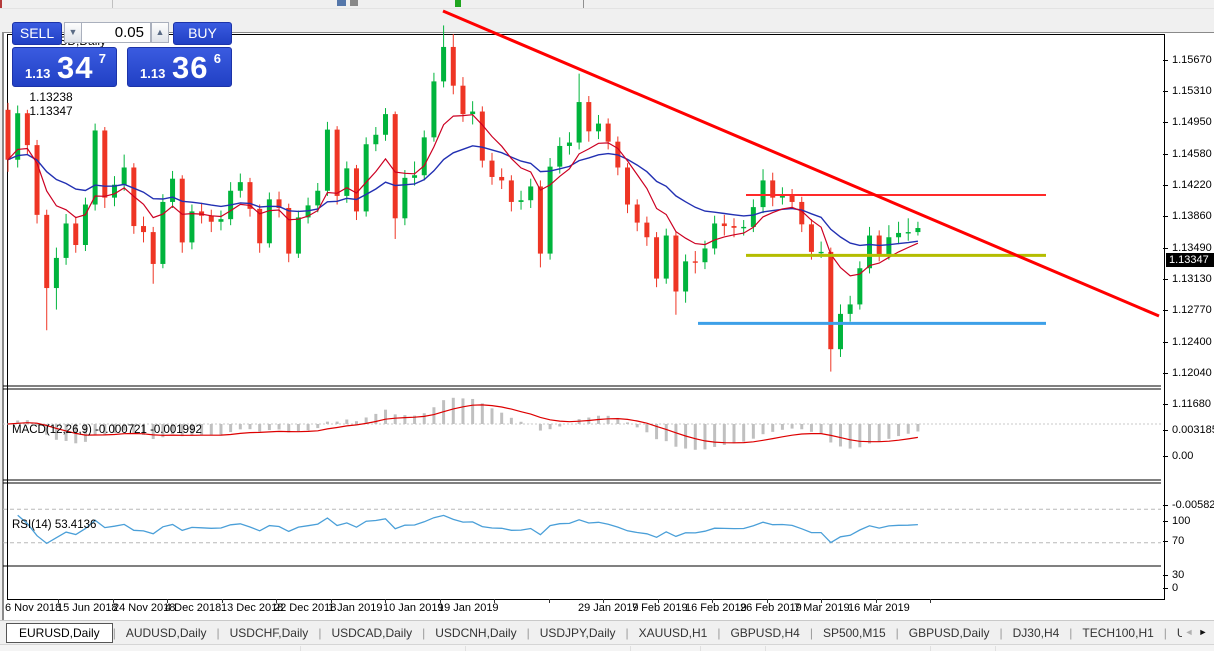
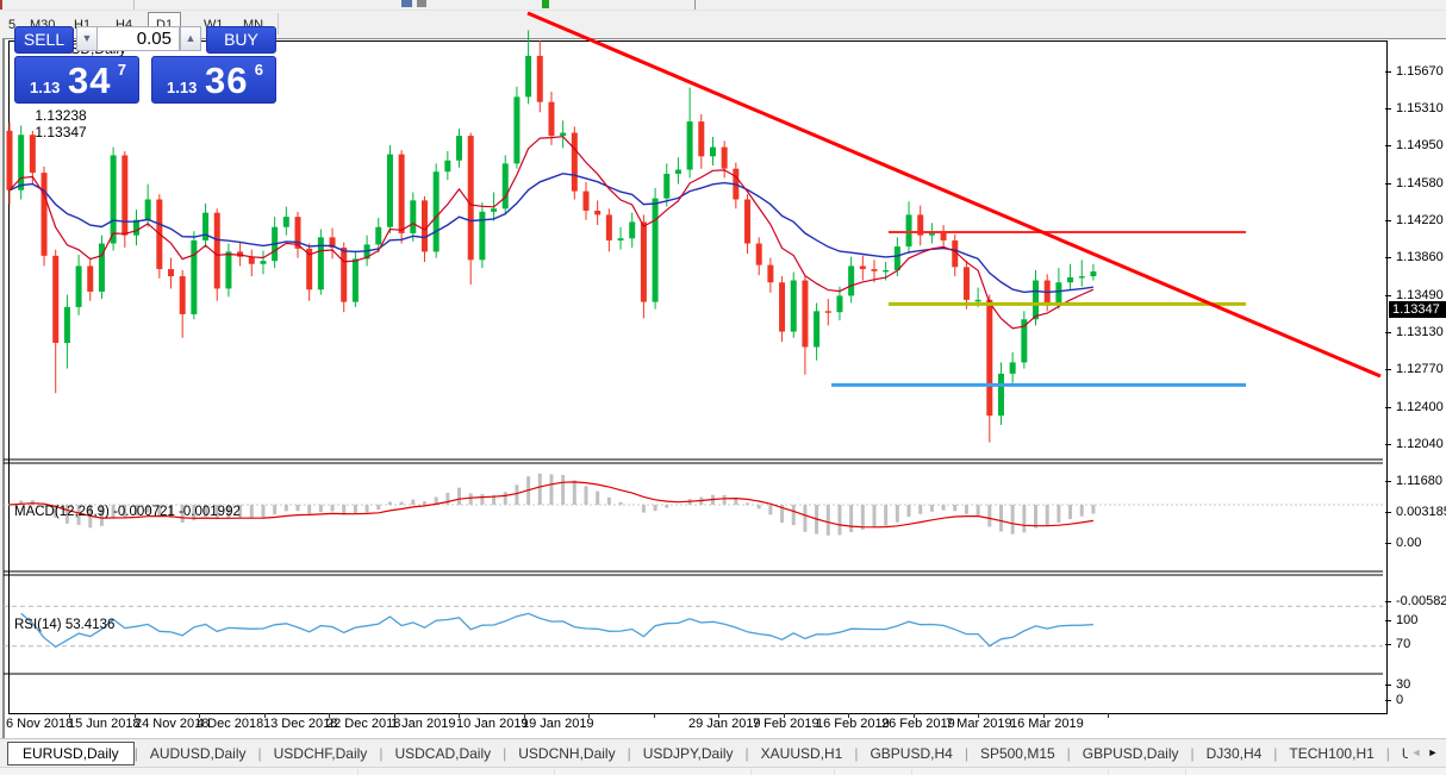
+ 5
+ M30
+ H1
+ H4
+ D1
+ W1
+ MN
  SELL
  ▼
  0.05
  ▲
  BUY
  1.13
  34
  7
  1.13
  36
  6
  1.15670
  1.15310
  1.14950
  1.14580
  1.14220
  1.13860
  1.13490
  1.13130
  1.12770
  1.12400
  1.12040
  1.11680
  0.00318
  0.00
  -0.00582
  100
  70
  30
  0
  1.13347
  MACD(12,26,9) -0.000721 -0.001992
  RSI(14) 53.4136
  6 Nov 2018
  15 Jun 2018
  24 Nov 2018
  4 Dec 2018
  13 Dec 2018
  22 Dec 2018
  1 Jan 2019
  10 Jan 2019
  19 Jan 2019
  29 Jan 2019
  7 Feb 2019
  16 Feb 2019
  26 Feb 2019
  7 Mar 2019
  16 Mar 2019
  EURUSD,Daily
  |
  AUDUSD,Daily
  |
  USDCHF,Daily
  |
  USDCAD,Daily
  |
  USDCNH,Daily
  |
  USDJPY,Daily
  |
  XAUUSD,H1
  |
  GBPUSD,H4
  |
  SP500,M15
  |
  GBPUSD,Daily
  |
  DJ30,H4
  |
  TECH100,H1
  |
  ◄
  ►
